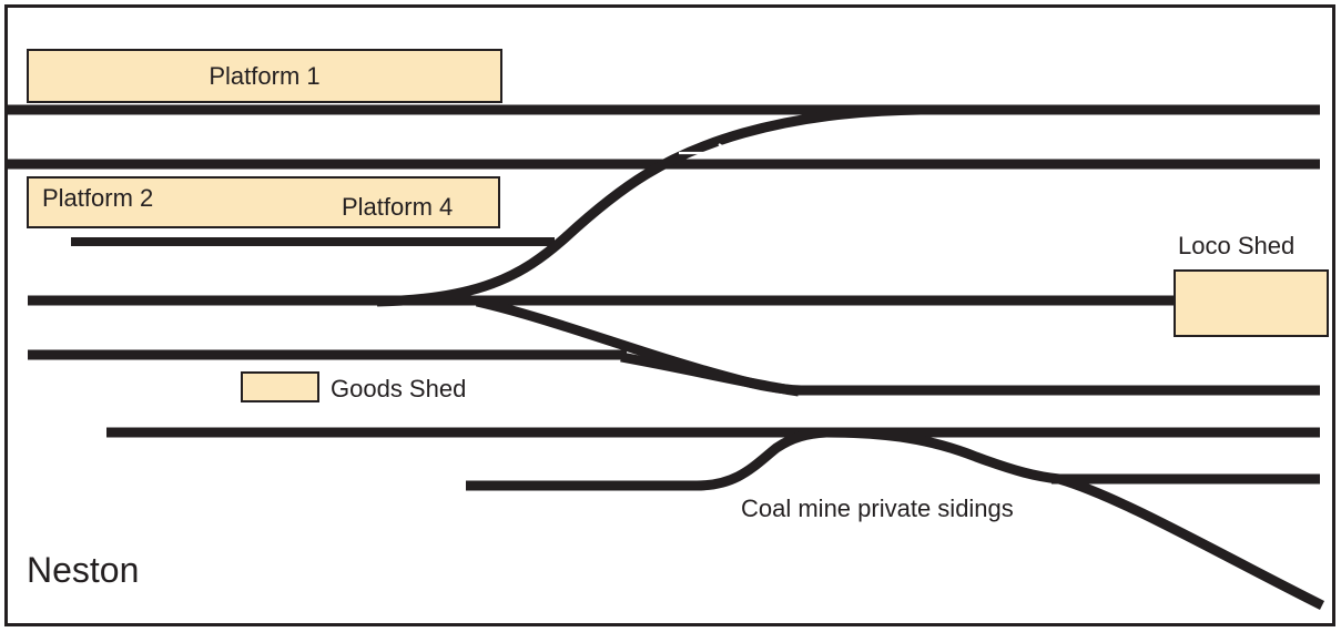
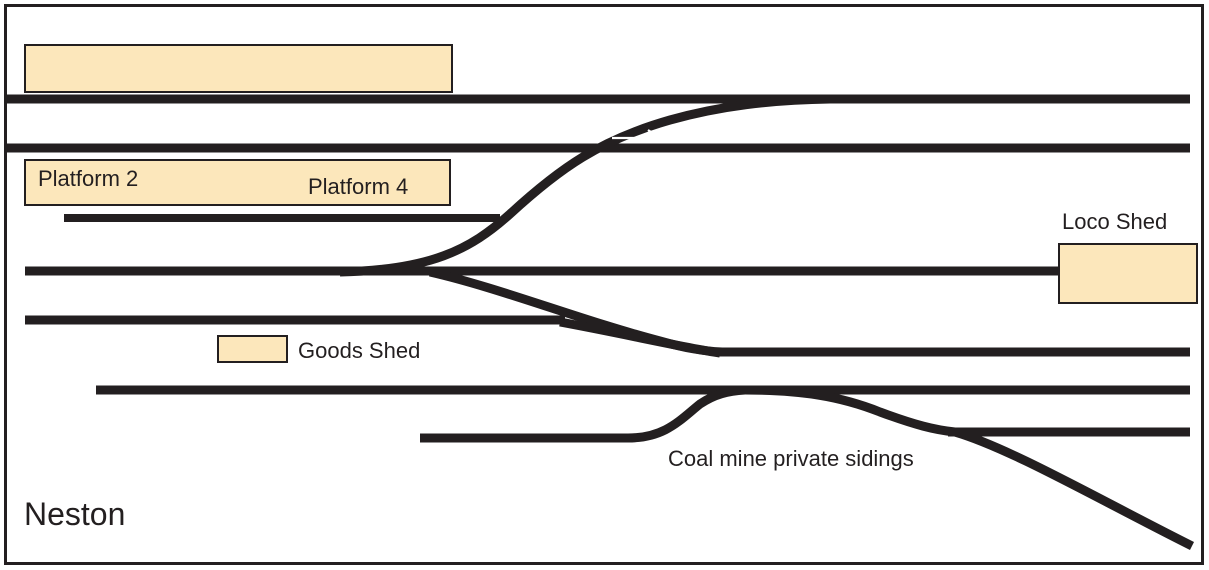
- Platform 1
  Platform 2
  Platform 4
  Loco Shed
  Goods Shed
  Coal mine private sidings
  Neston
